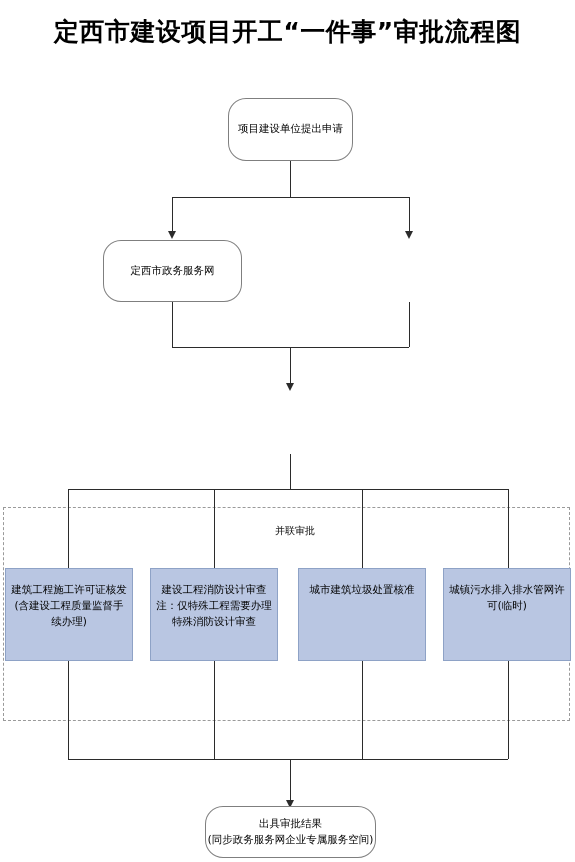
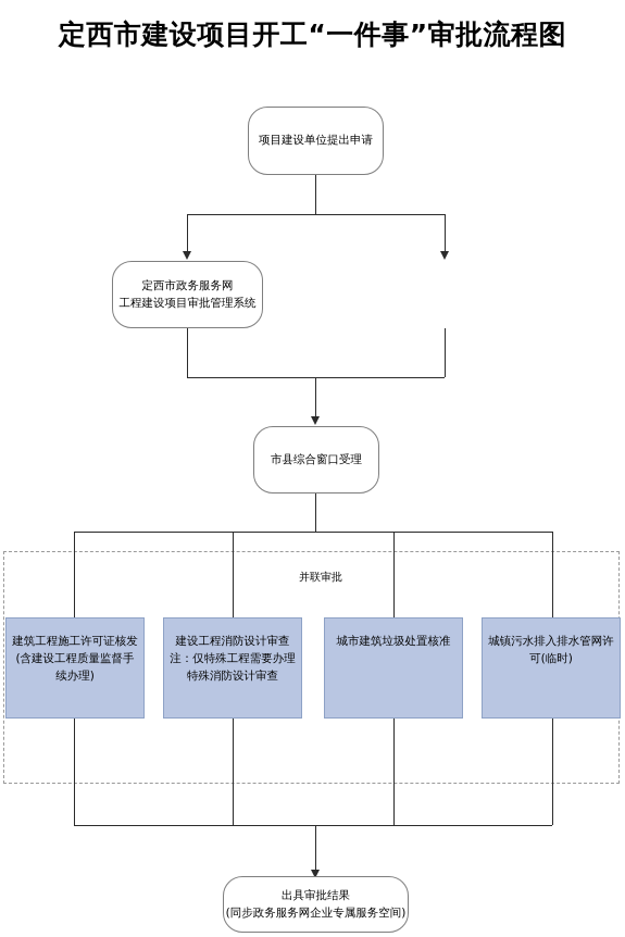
  定西市建设项目开工“一件事”审批流程图
  项目建设单位提出申请
  定西市政务服务网
+ 工程建设项目审批管理系统
+ 市县综合窗口受理
  并联审批
  建筑工程施工许可证核发(含建设工程质量监督手续办理)
  建设工程消防设计审查
  注：仅特殊工程需要办理特殊消防设计审查
  城市建筑垃圾处置核准
  城镇污水排入排水管网许可(临时)
  出具审批结果
  (同步政务服务网企业专属服务空间)
